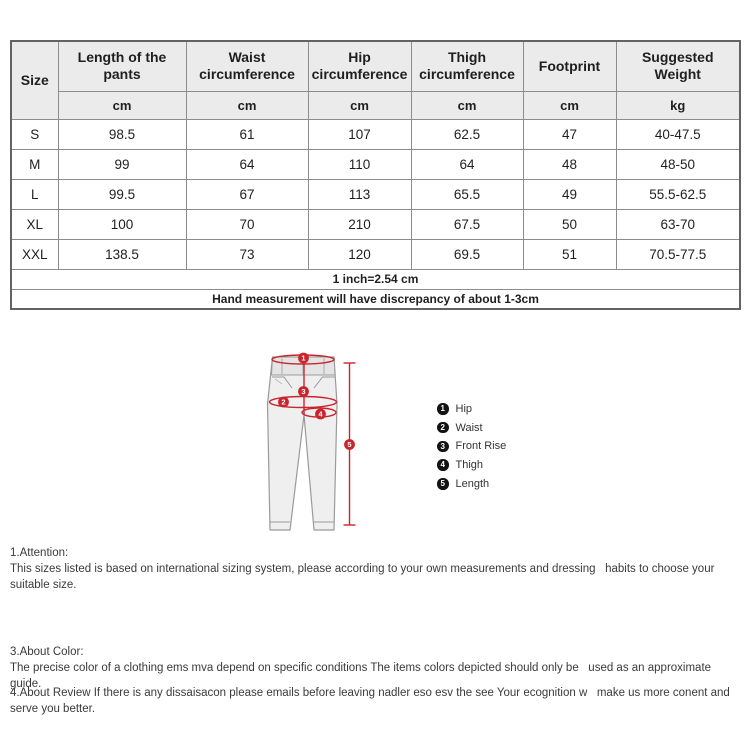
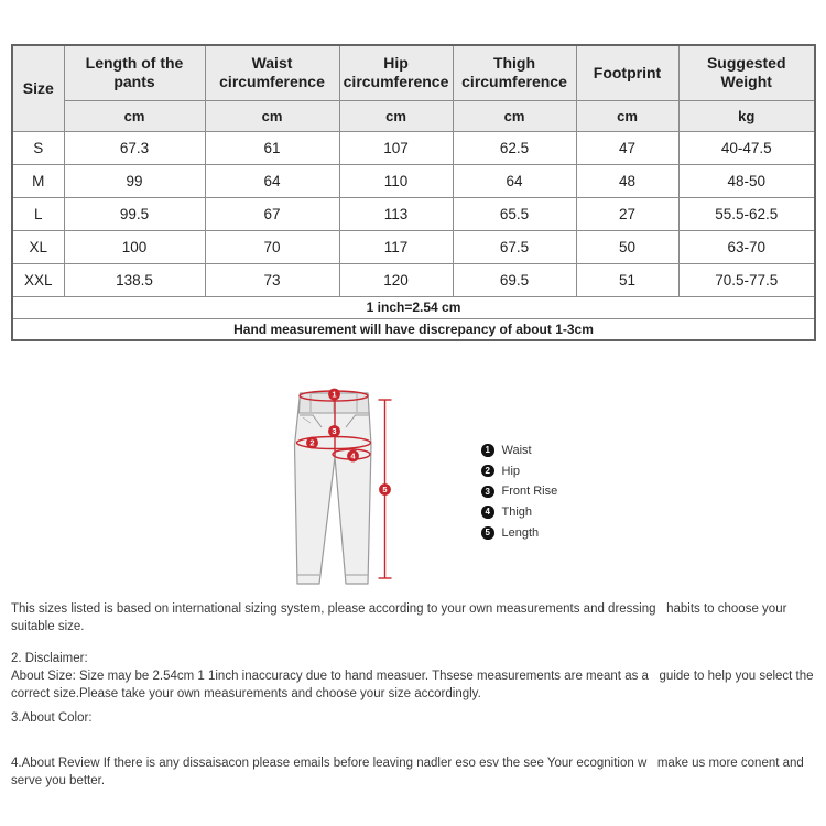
  Size	Length of the pants	Waist circumference	Hip circumference	Thigh circumference	Footprint	Suggested Weight
  cm	cm	cm	cm	cm	kg
- S	98.5	61	107	62.5	47	40-47.5
+ S	67.3	61	107	62.5	47	40-47.5
  M	99	64	110	64	48	48-50
- L	99.5	67	113	65.5	49	55.5-62.5
+ L	99.5	67	113	65.5	27	55.5-62.5
- XL	100	70	210	67.5	50	63-70
+ XL	100	70	117	67.5	50	63-70
  XXL	138.5	73	120	69.5	51	70.5-77.5
  1 inch=2.54 cm
  Hand measurement will have discrepancy of about 1-3cm
  1
  2
  3
  4
  5
  1
- Hip
+ Waist
  2
- Waist
+ Hip
  3
  Front Rise
  4
  Thigh
  5
  Length
- 1.Attention:
  This sizes listed is based on international sizing system, please according to your own measurements and dressing habits to choose your suitable size.
+ 2. Disclaimer:
+ About Size: Size may be 2.54cm 1 1inch inaccuracy due to hand measuer. Thsese measurements are meant as a guide to help you select the correct size.Please take your own measurements and choose your size accordingly.
  3.About Color:
- The precise color of a clothing ems mva depend on specific conditions The items colors depicted should only be used as an approximate guide.
  4.About Review If there is any dissaisacon please emails before leaving nadler eso esv the see Your ecognition w make us more conent and serve you better.
